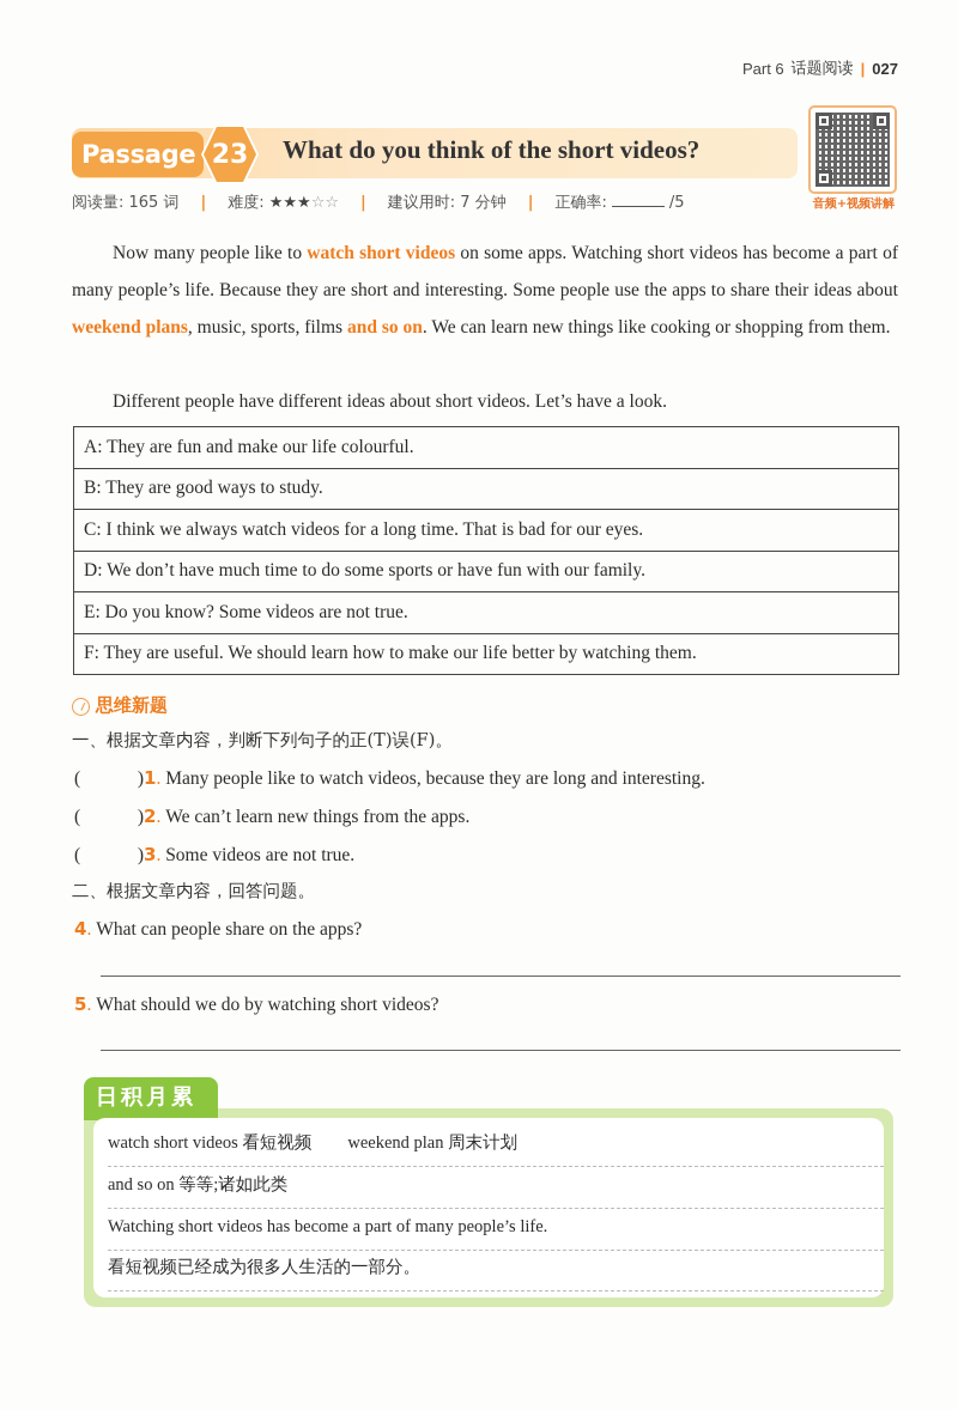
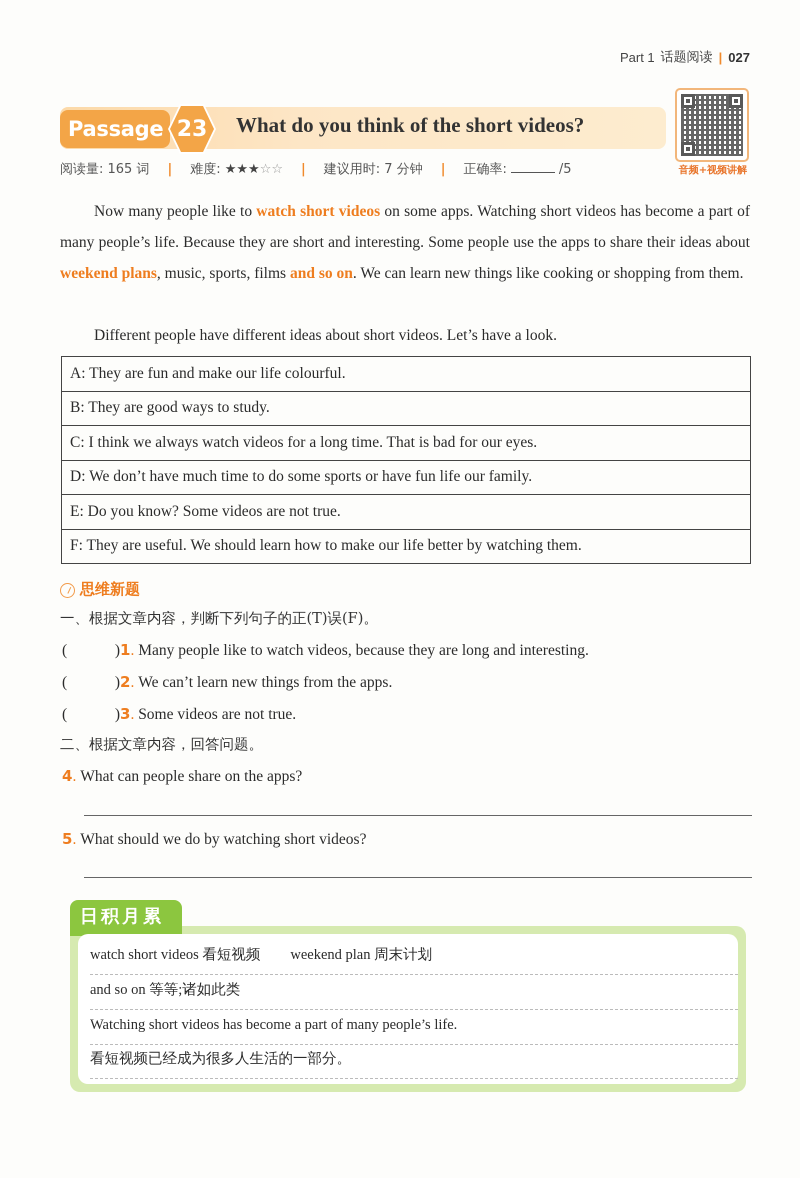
- Part 6
+ Part 1
  话题阅读
  |
  027
  Passage
  23
  What do you think of the short videos?
  音频+视频讲解
  阅读量: 165 词
  |
  难度: ★★★☆☆
  |
  建议用时: 7 分钟
  |
  正确率: /5
  Now many people like to watch short videos on some apps. Watching short videos has become a part of many people’s life. Because they are short and interesting. Some people use the apps to share their ideas about weekend plans, music, sports, films and so on. We can learn new things like cooking or shopping from them.
  Different people have different ideas about short videos. Let’s have a look.
  A: They are fun and make our life colourful.
  B: They are good ways to study.
  C: I think we always watch videos for a long time. That is bad for our eyes.
- D: We don’t have much time to do some sports or have fun with our family.
+ D: We don’t have much time to do some sports or have fun life our family.
  E: Do you know? Some videos are not true.
  F: They are useful. We should learn how to make our life better by watching them.
  思维新题
  一、根据文章内容，判断下列句子的正(T)误(F)。
  (
  )
  1
  .
  Many people like to watch videos, because they are long and interesting.
  (
  )
  2
  .
  We can’t learn new things from the apps.
  (
  )
  3
  .
  Some videos are not true.
  二、根据文章内容，回答问题。
  4. What can people share on the apps?
  5. What should we do by watching short videos?
  日积月累
  watch short videos 看短视频 weekend plan 周末计划
  and so on 等等;诸如此类
  Watching short videos has become a part of many people’s life.
  看短视频已经成为很多人生活的一部分。
